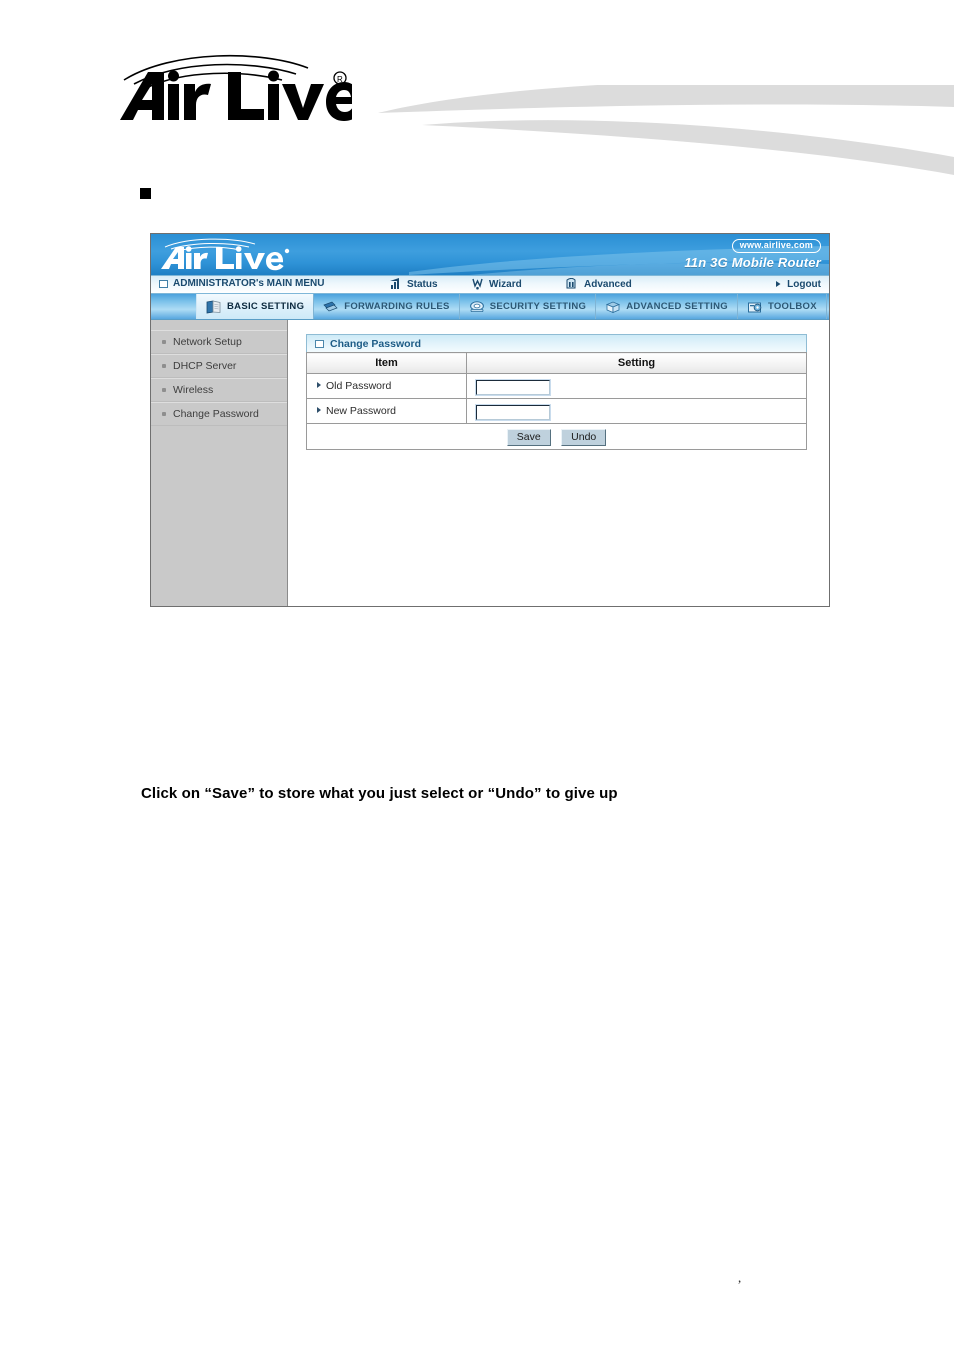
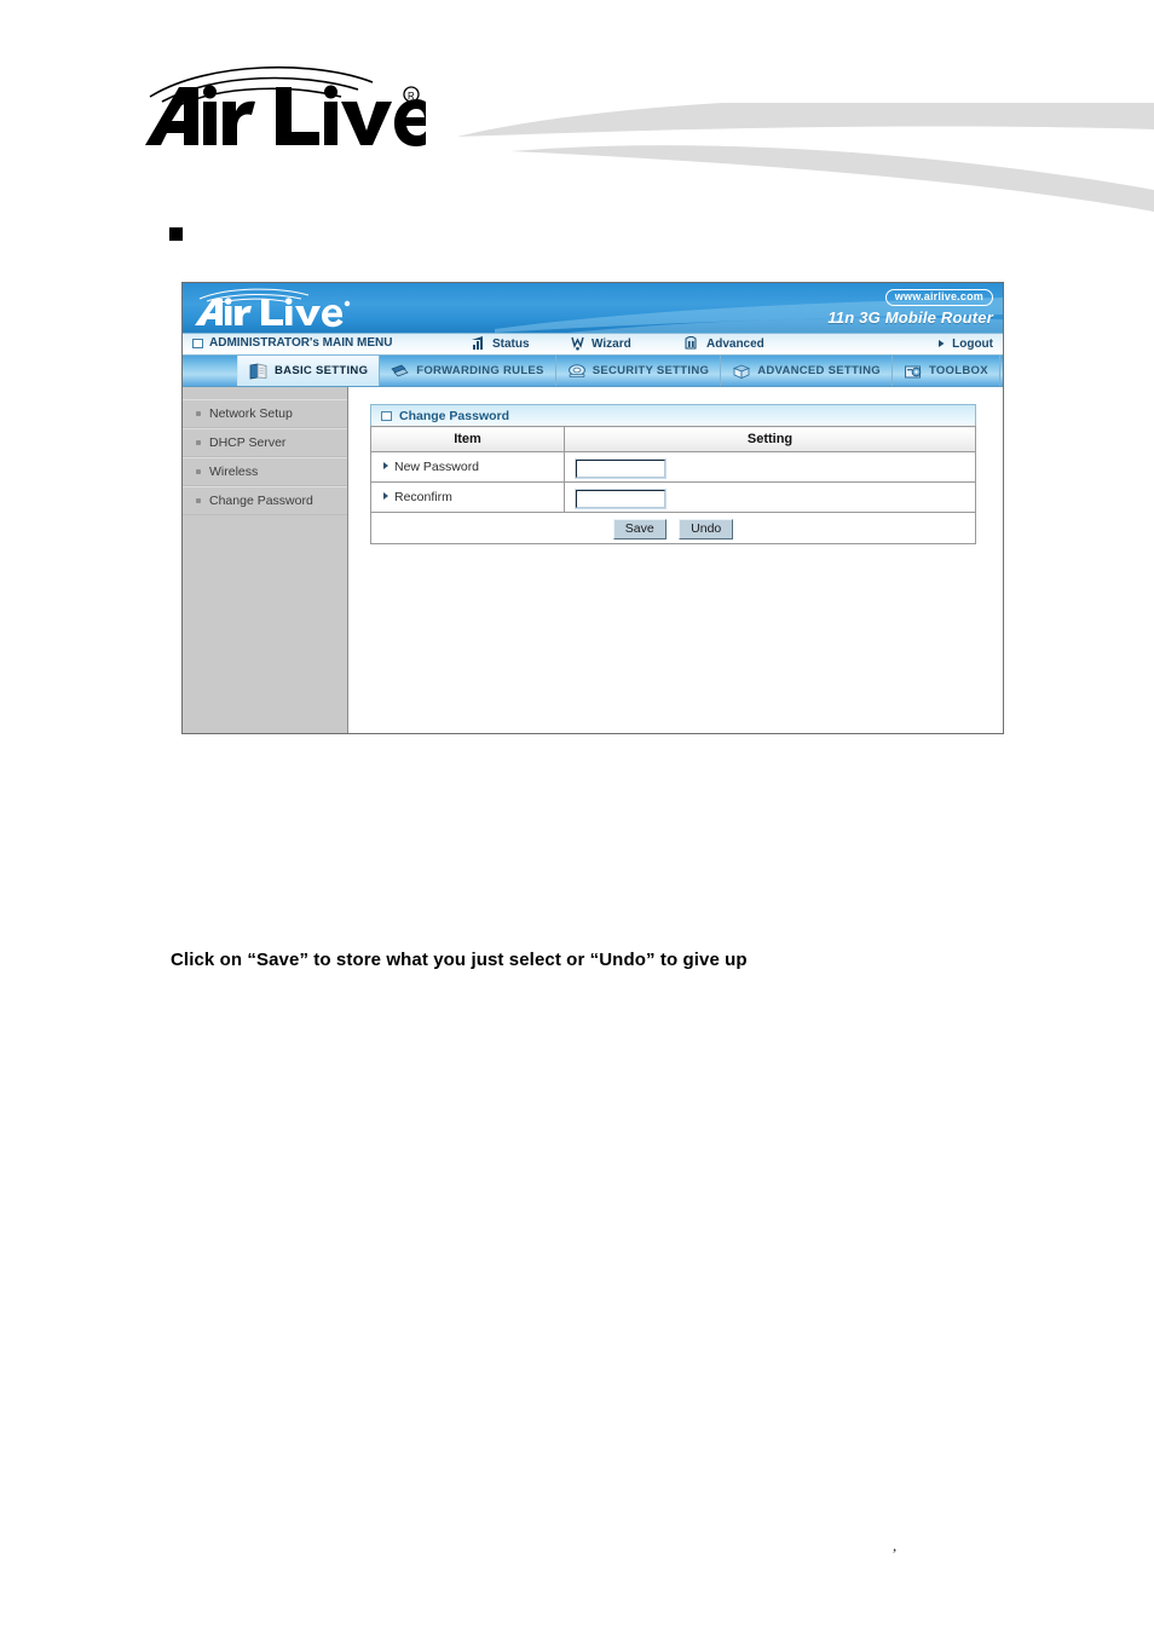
  R
  www.airlive.com
  11n 3G Mobile Router
  ADMINISTRATOR's MAIN MENU
  Status
  Wizard
  Advanced
  Logout
  BASIC SETTING
  FORWARDING RULES
  SECURITY SETTING
  ADVANCED SETTING
  TOOLBOX
  Network Setup
  DHCP Server
  Wireless
  Change Password
  Change Password
  Item	Setting
- Old Password
  New Password
+ Reconfirm
  Save Undo
  Click on “Save” to store what you just select or “Undo” to give up
  ,
